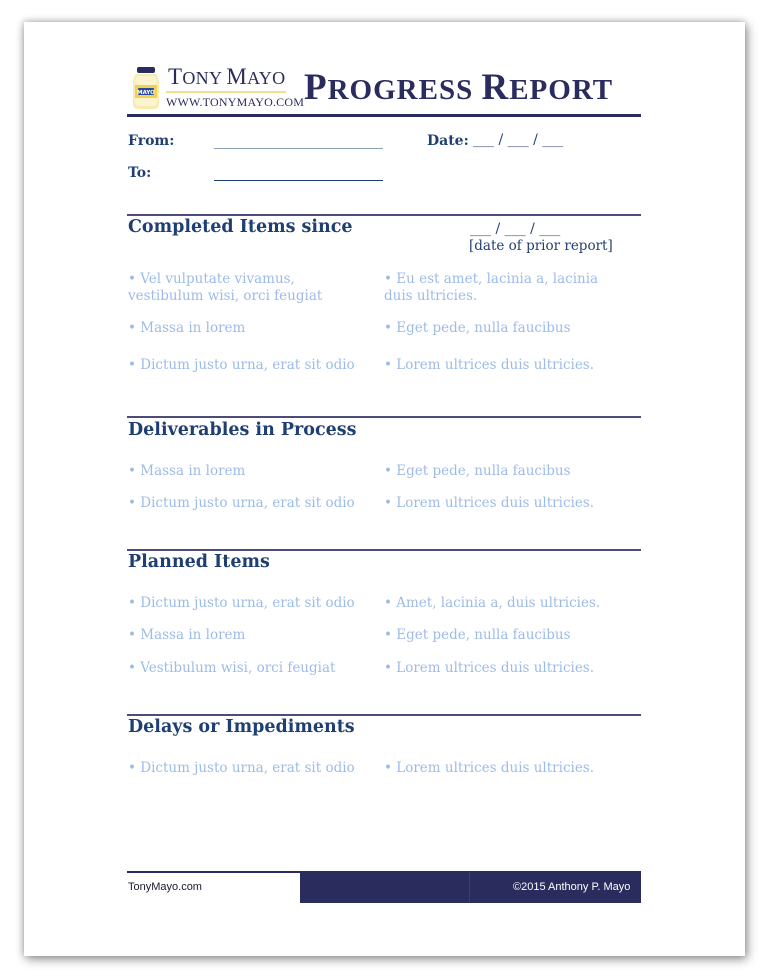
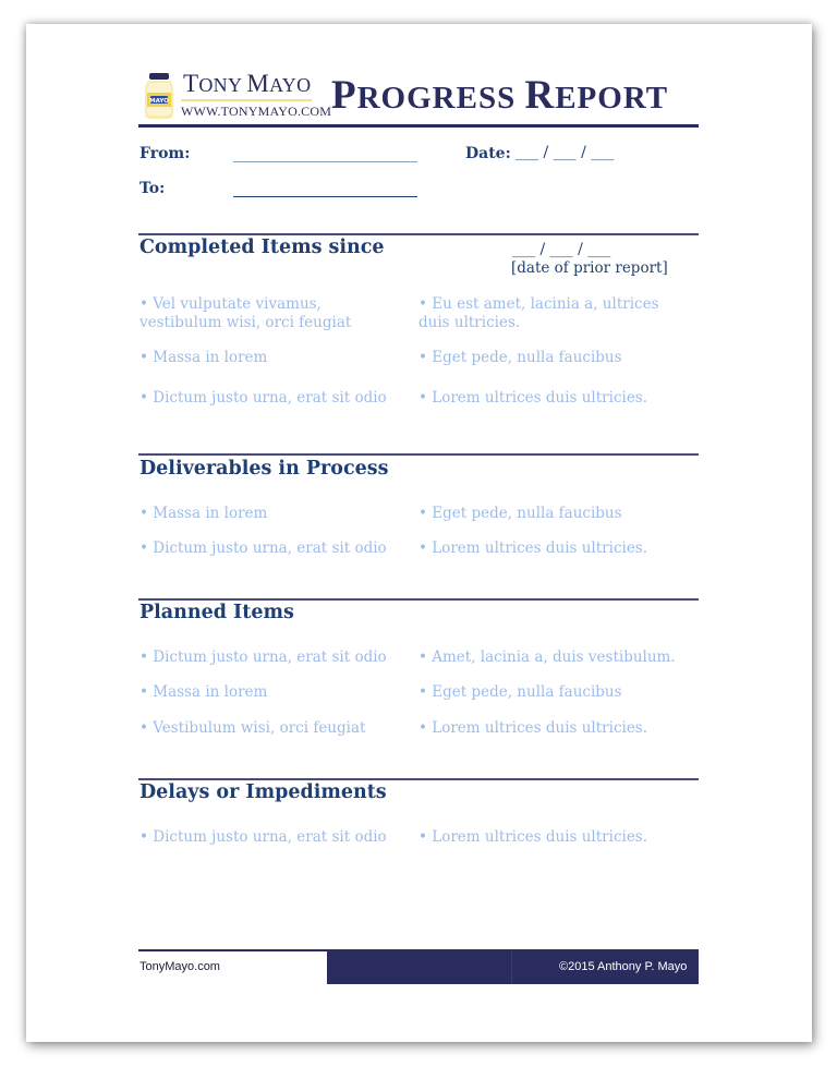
  TONY MAYO
  WWW.TONYMAYO.COM
  PROGRESS REPORT
  From:
  Date:
  ___ / ___ / ___
  To:
  Completed Items since
  ___ / ___ / ___
  [date of prior report]
  • Vel vulputate vivamus, vestibulum wisi, orci feugiat
  • Massa in lorem
  • Dictum justo urna, erat sit odio
- • Eu est amet, lacinia a, lacinia duis ultricies.
+ • Eu est amet, lacinia a, ultrices duis ultricies.
  • Eget pede, nulla faucibus
  • Lorem ultrices duis ultricies.
  Deliverables in Process
  • Massa in lorem
  • Dictum justo urna, erat sit odio
  • Eget pede, nulla faucibus
  • Lorem ultrices duis ultricies.
  Planned Items
  • Dictum justo urna, erat sit odio
  • Massa in lorem
  • Vestibulum wisi, orci feugiat
- • Amet, lacinia a, duis ultricies.
+ • Amet, lacinia a, duis vestibulum.
  • Eget pede, nulla faucibus
  • Lorem ultrices duis ultricies.
  Delays or Impediments
  • Dictum justo urna, erat sit odio
  • Lorem ultrices duis ultricies.
  TonyMayo.com
  ©2015 Anthony P. Mayo
